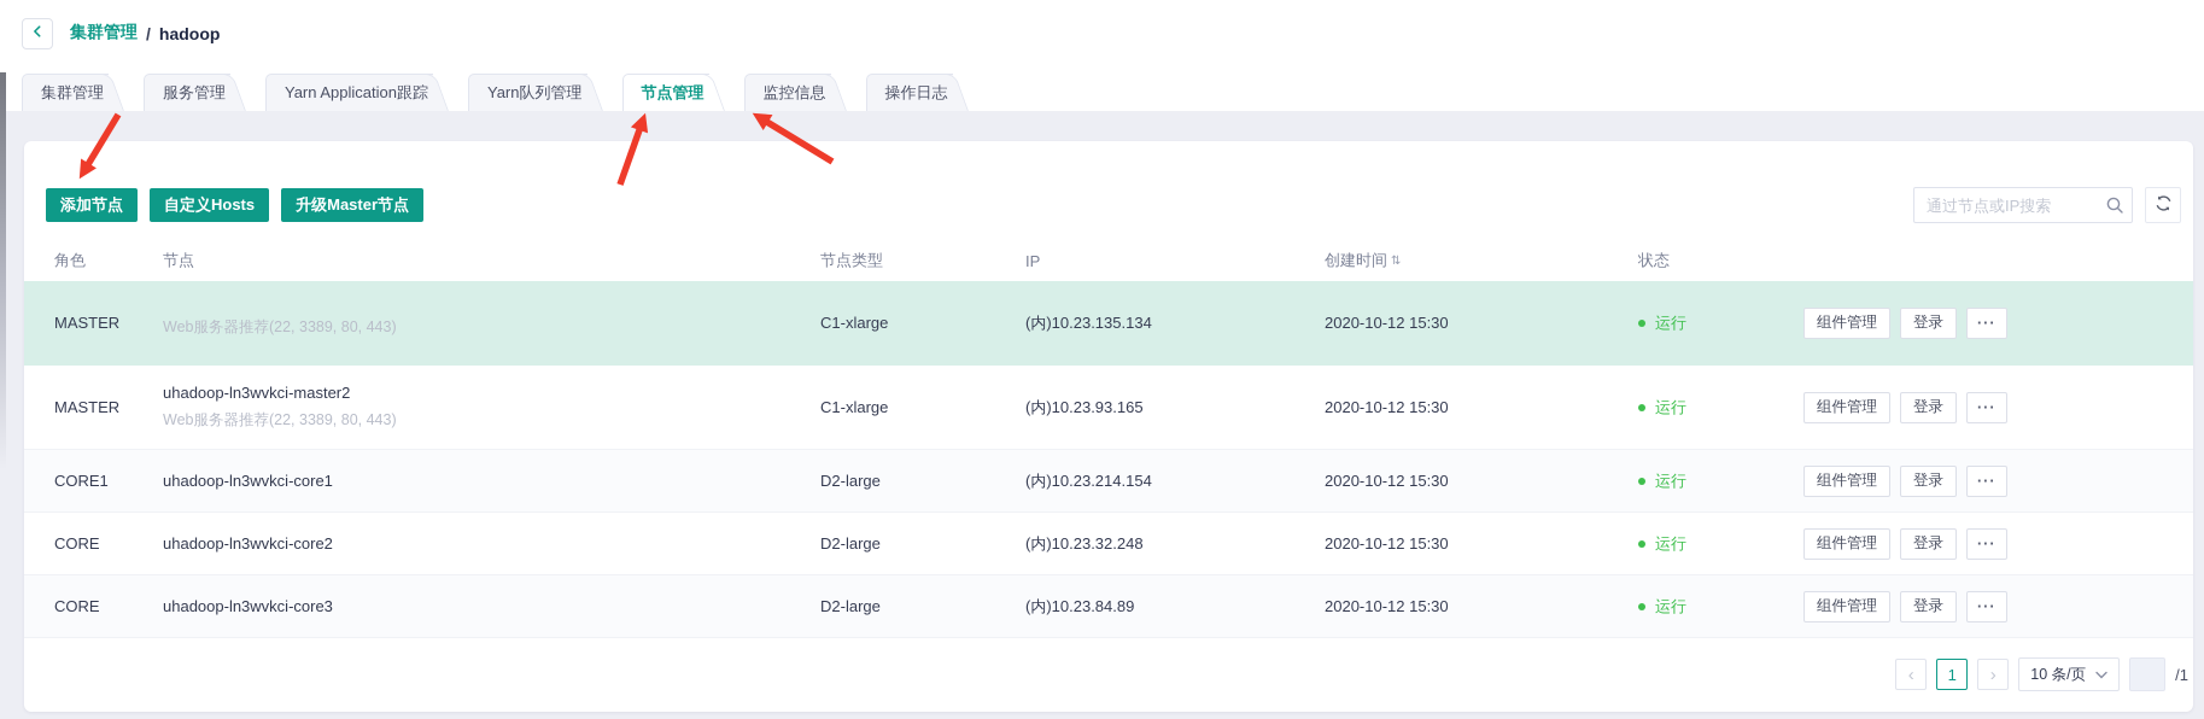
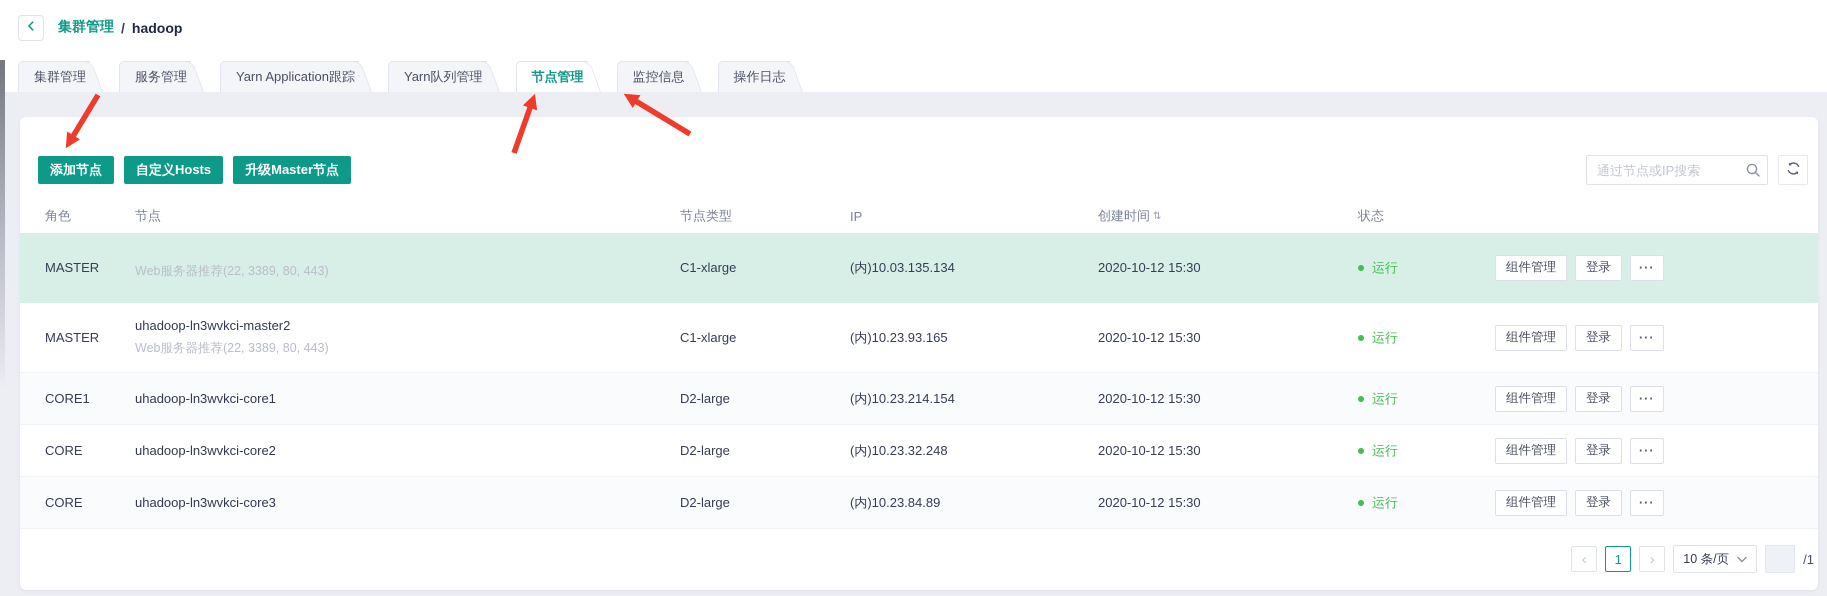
  集群管理
  /
  hadoop
  集群管理
  服务管理
  Yarn Application跟踪
  Yarn队列管理
  节点管理
  监控信息
  操作日志
  添加节点
  自定义Hosts
  升级Master节点
  通过节点或IP搜索
  角色
  节点
  节点类型
  IP
  创建时间
  ⇅
  状态
  MASTER
  Web服务器推荐(22, 3389, 80, 443)
  C1-xlarge
- (内)10.23.135.134
+ (内)10.03.135.134
  2020-10-12 15:30
  运行
  组件管理
  登录
  ···
  MASTER
  uhadoop-ln3wvkci-master2
  Web服务器推荐(22, 3389, 80, 443)
  C1-xlarge
  (内)10.23.93.165
  2020-10-12 15:30
  运行
  组件管理
  登录
  ···
  CORE1
  uhadoop-ln3wvkci-core1
  D2-large
  (内)10.23.214.154
  2020-10-12 15:30
  运行
  组件管理
  登录
  ···
  CORE
  uhadoop-ln3wvkci-core2
  D2-large
  (内)10.23.32.248
  2020-10-12 15:30
  运行
  组件管理
  登录
  ···
  CORE
  uhadoop-ln3wvkci-core3
  D2-large
  (内)10.23.84.89
  2020-10-12 15:30
  运行
  组件管理
  登录
  ···
  ‹
  1
  ›
  10 条/页
  /1
